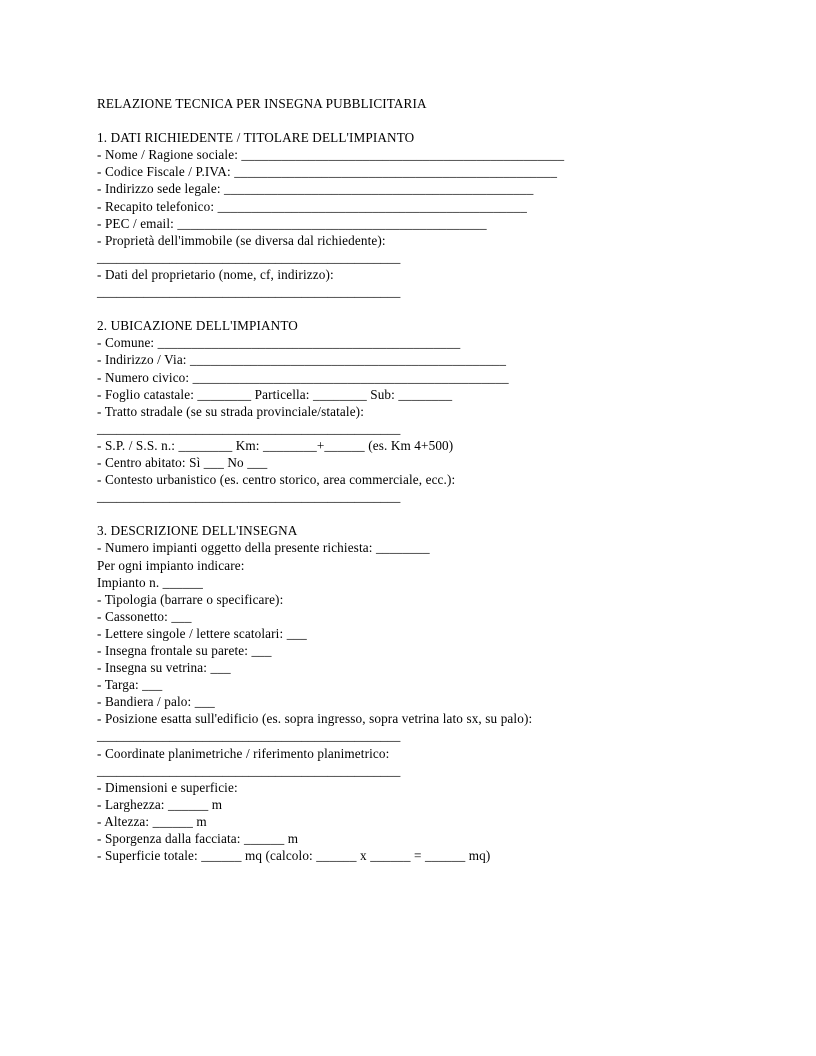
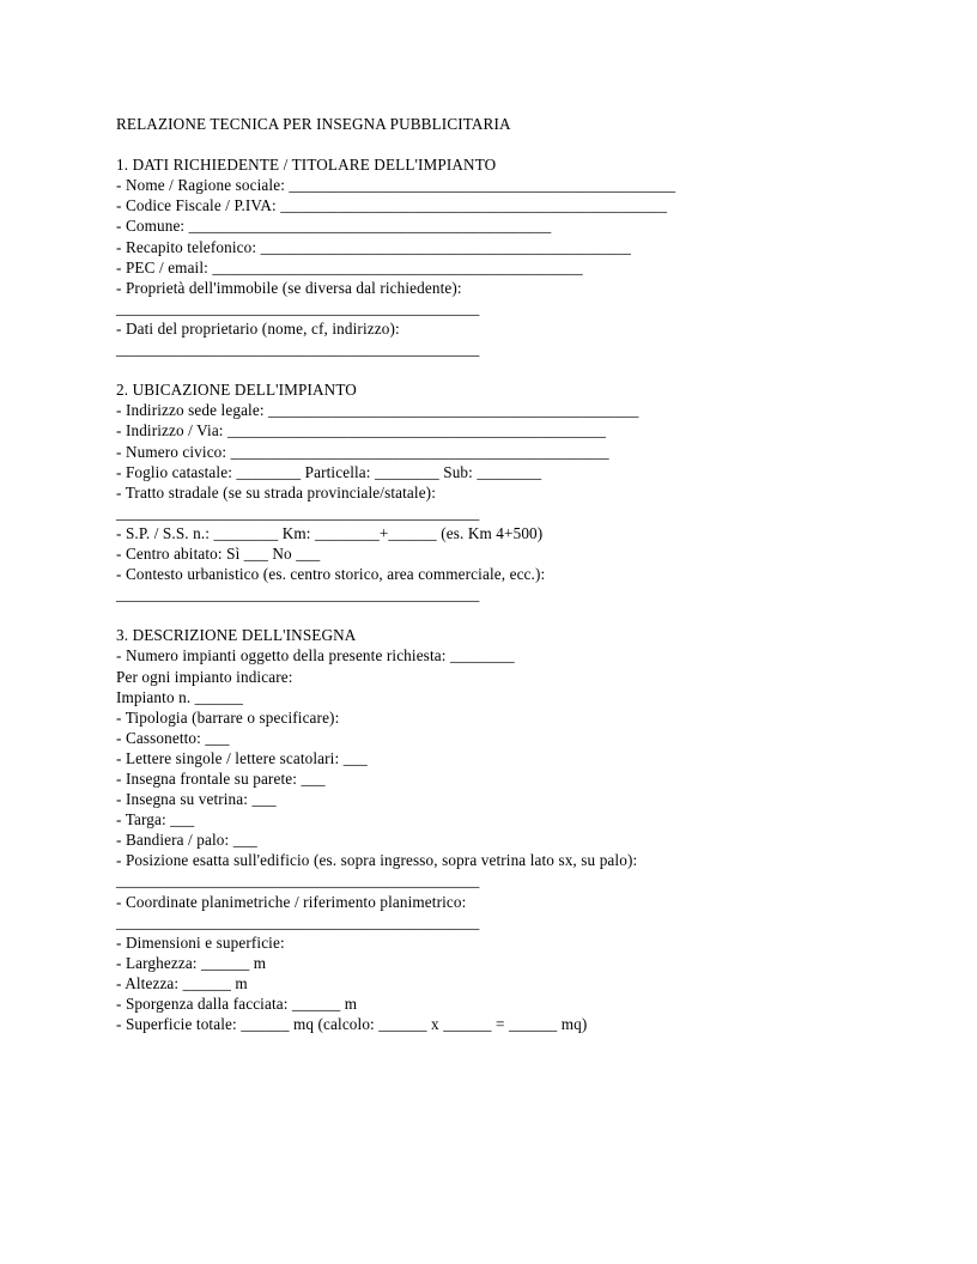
  RELAZIONE TECNICA PER INSEGNA PUBBLICITARIA
  1. DATI RICHIEDENTE / TITOLARE DELL'IMPIANTO
  - Nome / Ragione sociale: ________________________________________________
  - Codice Fiscale / P.IVA: ________________________________________________
- - Indirizzo sede legale: ______________________________________________
+ - Comune: _____________________________________________
  - Recapito telefonico: ______________________________________________
  - PEC / email: ______________________________________________
  - Proprietà dell'immobile (se diversa dal richiedente):
  ______________________________________________
  - Dati del proprietario (nome, cf, indirizzo):
  ______________________________________________
  2. UBICAZIONE DELL'IMPIANTO
- - Comune: _____________________________________________
+ - Indirizzo sede legale: ______________________________________________
  - Indirizzo / Via: _______________________________________________
  - Numero civico: _______________________________________________
  - Foglio catastale: ________ Particella: ________ Sub: ________
  - Tratto stradale (se su strada provinciale/statale):
  ______________________________________________
  - S.P. / S.S. n.: ________ Km: ________+______ (es. Km 4+500)
  - Centro abitato: Sì ___ No ___
  - Contesto urbanistico (es. centro storico, area commerciale, ecc.):
  ______________________________________________
  3. DESCRIZIONE DELL'INSEGNA
  - Numero impianti oggetto della presente richiesta: ________
  Per ogni impianto indicare:
  Impianto n. ______
  - Tipologia (barrare o specificare):
  - Cassonetto: ___
  - Lettere singole / lettere scatolari: ___
  - Insegna frontale su parete: ___
  - Insegna su vetrina: ___
  - Targa: ___
  - Bandiera / palo: ___
  - Posizione esatta sull'edificio (es. sopra ingresso, sopra vetrina lato sx, su palo):
  ______________________________________________
  - Coordinate planimetriche / riferimento planimetrico:
  ______________________________________________
  - Dimensioni e superficie:
  - Larghezza: ______ m
  - Altezza: ______ m
  - Sporgenza dalla facciata: ______ m
  - Superficie totale: ______ mq (calcolo: ______ x ______ = ______ mq)
